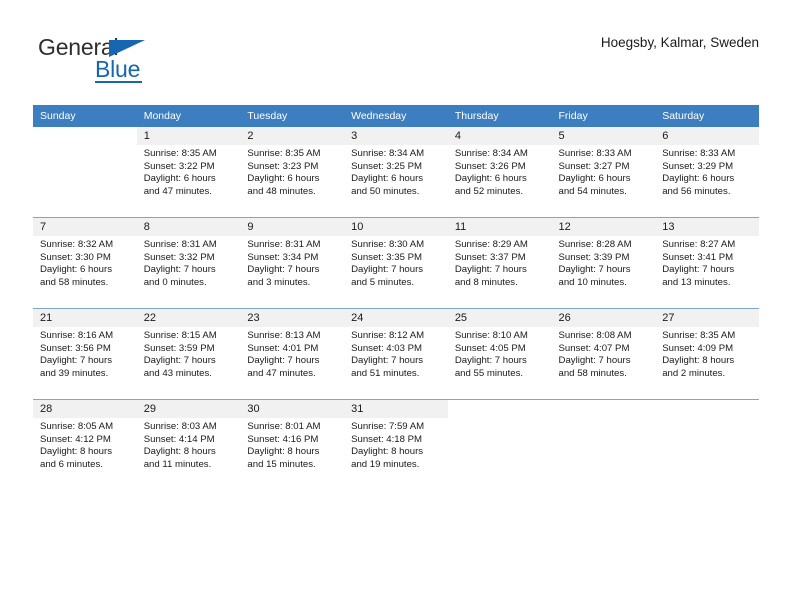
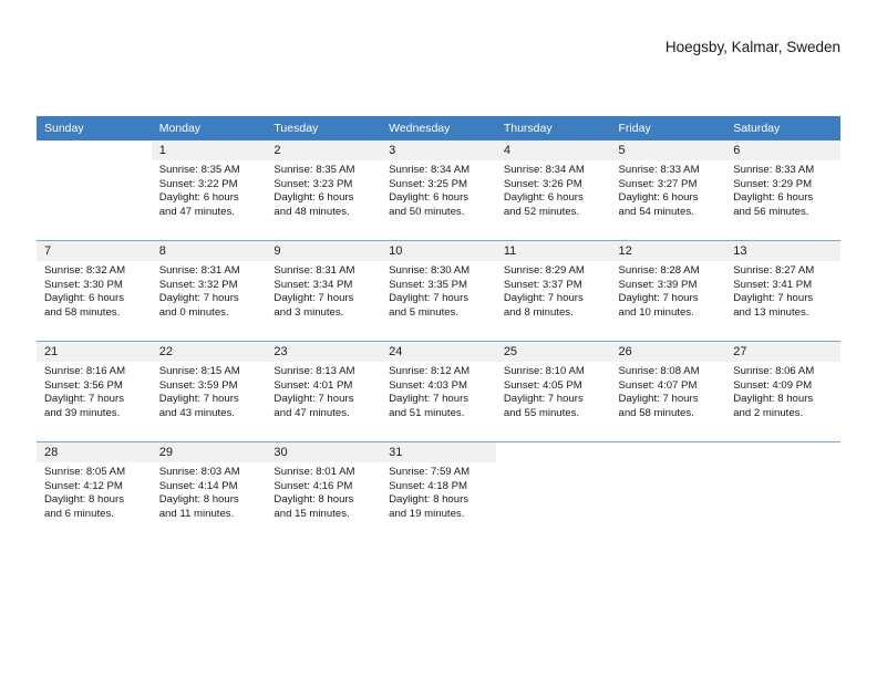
- General
- Blue
  Hoegsby, Kalmar, Sweden
  Sunday	Monday	Tuesday	Wednesday	Thursday	Friday	Saturday
  	1Sunrise: 8:35 AMSunset: 3:22 PMDaylight: 6 hoursand 47 minutes.	2Sunrise: 8:35 AMSunset: 3:23 PMDaylight: 6 hoursand 48 minutes.	3Sunrise: 8:34 AMSunset: 3:25 PMDaylight: 6 hoursand 50 minutes.	4Sunrise: 8:34 AMSunset: 3:26 PMDaylight: 6 hoursand 52 minutes.	5Sunrise: 8:33 AMSunset: 3:27 PMDaylight: 6 hoursand 54 minutes.	6Sunrise: 8:33 AMSunset: 3:29 PMDaylight: 6 hoursand 56 minutes.
  7Sunrise: 8:32 AMSunset: 3:30 PMDaylight: 6 hoursand 58 minutes.	8Sunrise: 8:31 AMSunset: 3:32 PMDaylight: 7 hoursand 0 minutes.	9Sunrise: 8:31 AMSunset: 3:34 PMDaylight: 7 hoursand 3 minutes.	10Sunrise: 8:30 AMSunset: 3:35 PMDaylight: 7 hoursand 5 minutes.	11Sunrise: 8:29 AMSunset: 3:37 PMDaylight: 7 hoursand 8 minutes.	12Sunrise: 8:28 AMSunset: 3:39 PMDaylight: 7 hoursand 10 minutes.	13Sunrise: 8:27 AMSunset: 3:41 PMDaylight: 7 hoursand 13 minutes.
- 21Sunrise: 8:16 AMSunset: 3:56 PMDaylight: 7 hoursand 39 minutes.	22Sunrise: 8:15 AMSunset: 3:59 PMDaylight: 7 hoursand 43 minutes.	23Sunrise: 8:13 AMSunset: 4:01 PMDaylight: 7 hoursand 47 minutes.	24Sunrise: 8:12 AMSunset: 4:03 PMDaylight: 7 hoursand 51 minutes.	25Sunrise: 8:10 AMSunset: 4:05 PMDaylight: 7 hoursand 55 minutes.	26Sunrise: 8:08 AMSunset: 4:07 PMDaylight: 7 hoursand 58 minutes.	27Sunrise: 8:35 AMSunset: 4:09 PMDaylight: 8 hoursand 2 minutes.
+ 21Sunrise: 8:16 AMSunset: 3:56 PMDaylight: 7 hoursand 39 minutes.	22Sunrise: 8:15 AMSunset: 3:59 PMDaylight: 7 hoursand 43 minutes.	23Sunrise: 8:13 AMSunset: 4:01 PMDaylight: 7 hoursand 47 minutes.	24Sunrise: 8:12 AMSunset: 4:03 PMDaylight: 7 hoursand 51 minutes.	25Sunrise: 8:10 AMSunset: 4:05 PMDaylight: 7 hoursand 55 minutes.	26Sunrise: 8:08 AMSunset: 4:07 PMDaylight: 7 hoursand 58 minutes.	27Sunrise: 8:06 AMSunset: 4:09 PMDaylight: 8 hoursand 2 minutes.
  28Sunrise: 8:05 AMSunset: 4:12 PMDaylight: 8 hoursand 6 minutes.	29Sunrise: 8:03 AMSunset: 4:14 PMDaylight: 8 hoursand 11 minutes.	30Sunrise: 8:01 AMSunset: 4:16 PMDaylight: 8 hoursand 15 minutes.	31Sunrise: 7:59 AMSunset: 4:18 PMDaylight: 8 hoursand 19 minutes.
